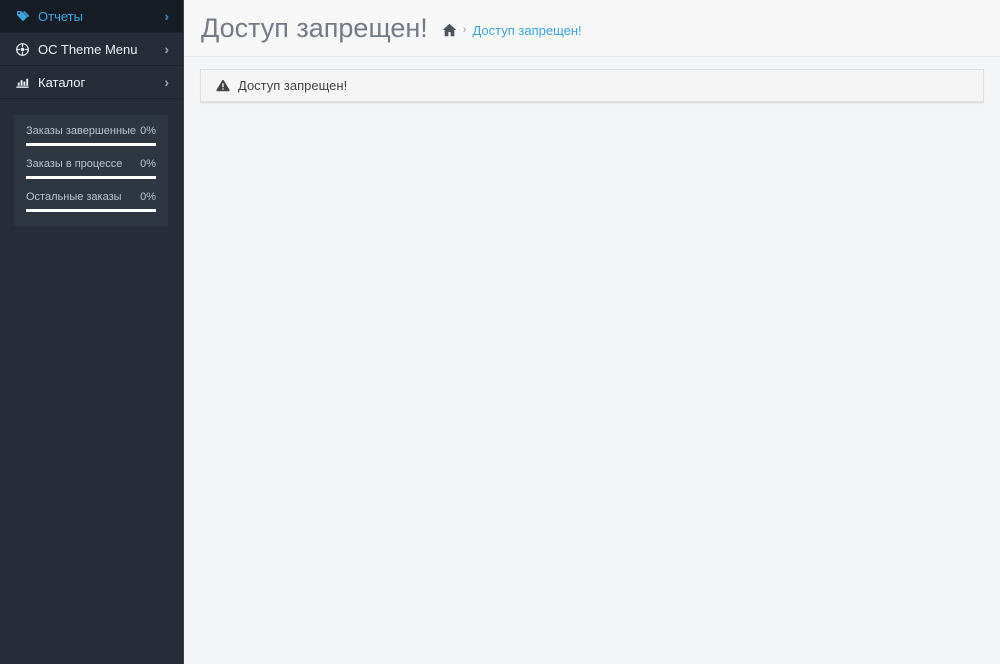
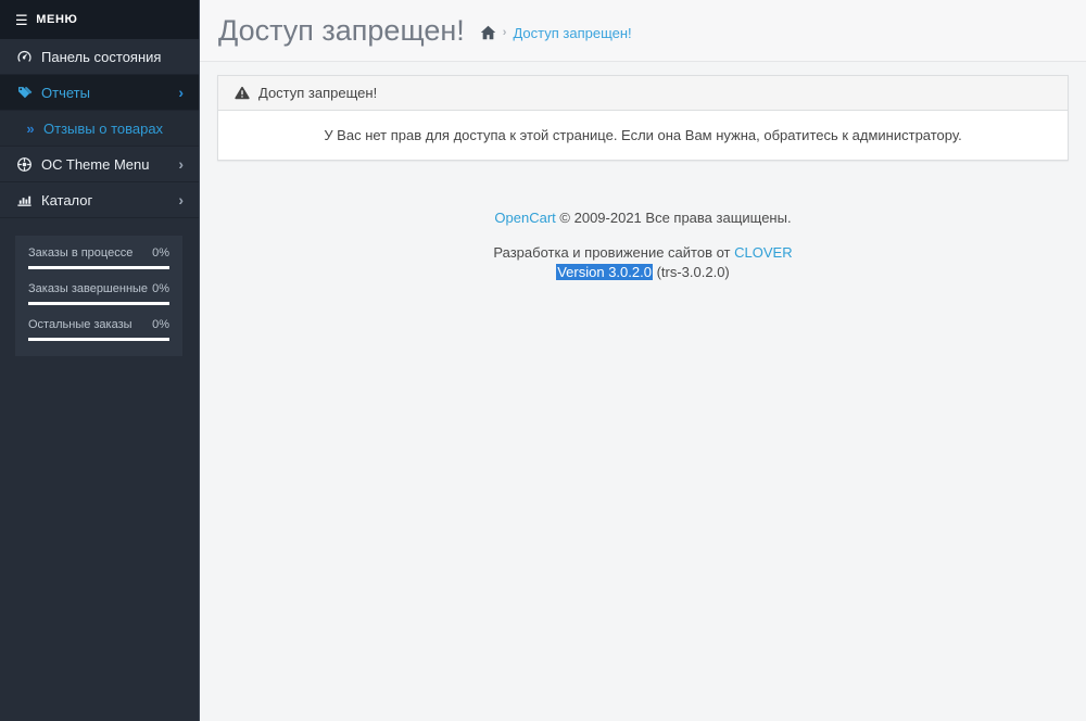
+ ☰
+ МЕНЮ
+ Панель состояния
  Отчеты
  ›
+ »
+ Отзывы о товарах
  OC Theme Menu
  ›
  Каталог
  ›
- Заказы завершенные
+ Заказы в процессе
  0%
- Заказы в процессе
+ Заказы завершенные
  0%
  Остальные заказы
  0%
  Доступ запрещен!
  ›
  Доступ запрещен!
  Доступ запрещен!
+ У Вас нет прав для доступа к этой странице. Если она Вам нужна, обратитесь к администратору.
+ OpenCart © 2009-2021 Все права защищены.
+ Разработка и провижение сайтов от CLOVER
+ Version 3.0.2.0 (trs-3.0.2.0)
